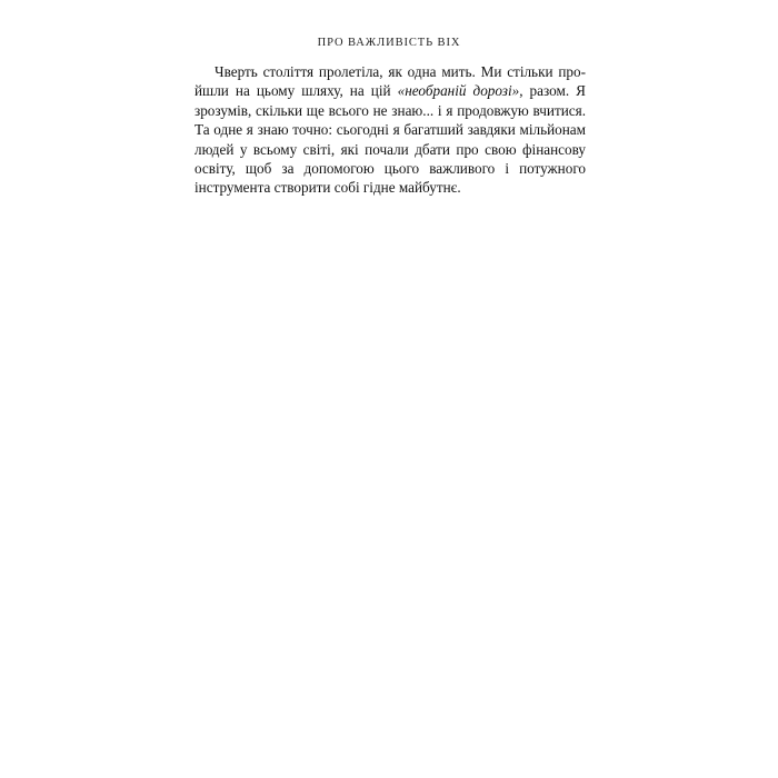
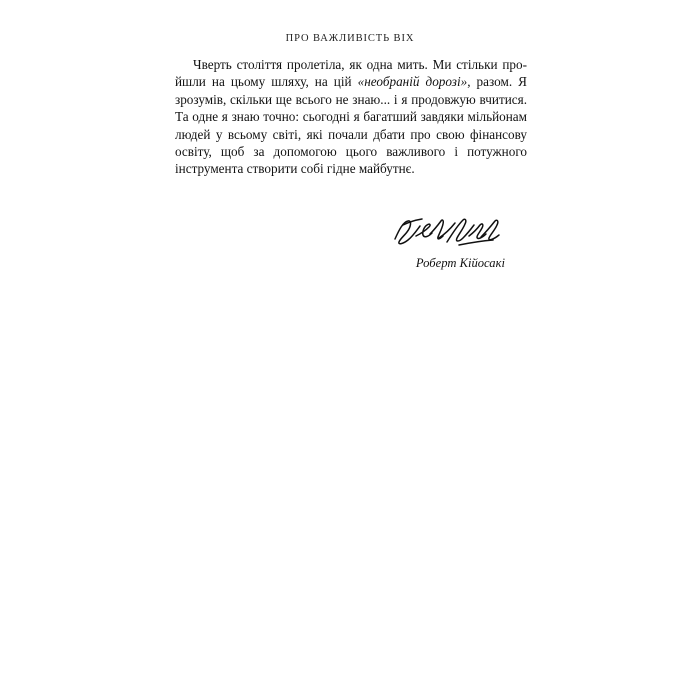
  ПРО ВАЖЛИВІСТЬ ВІХ
  Чверть століття пролетіла, як одна мить. Ми стільки про­йшли на цьому шляху, на цій «необраній дорозі», разом. Я зро­зумів, скільки ще всього не знаю... і я продовжую вчитися. Та од­не я знаю точно: сьогодні я багатший завдяки мільйонам людей у всьому світі, які почали дбати про свою фінансову освіту, щоб за допомогою цього важливого і потужного інструмента створи­ти собі гідне майбутнє.
+ Роберт Кійосакі
